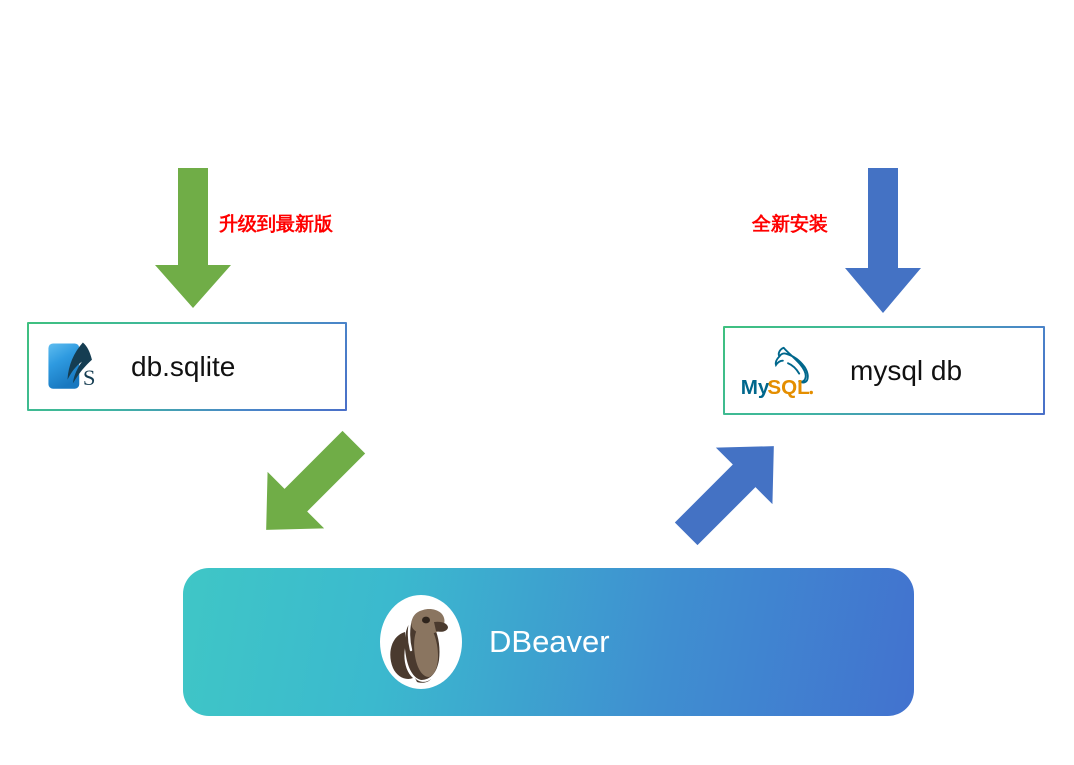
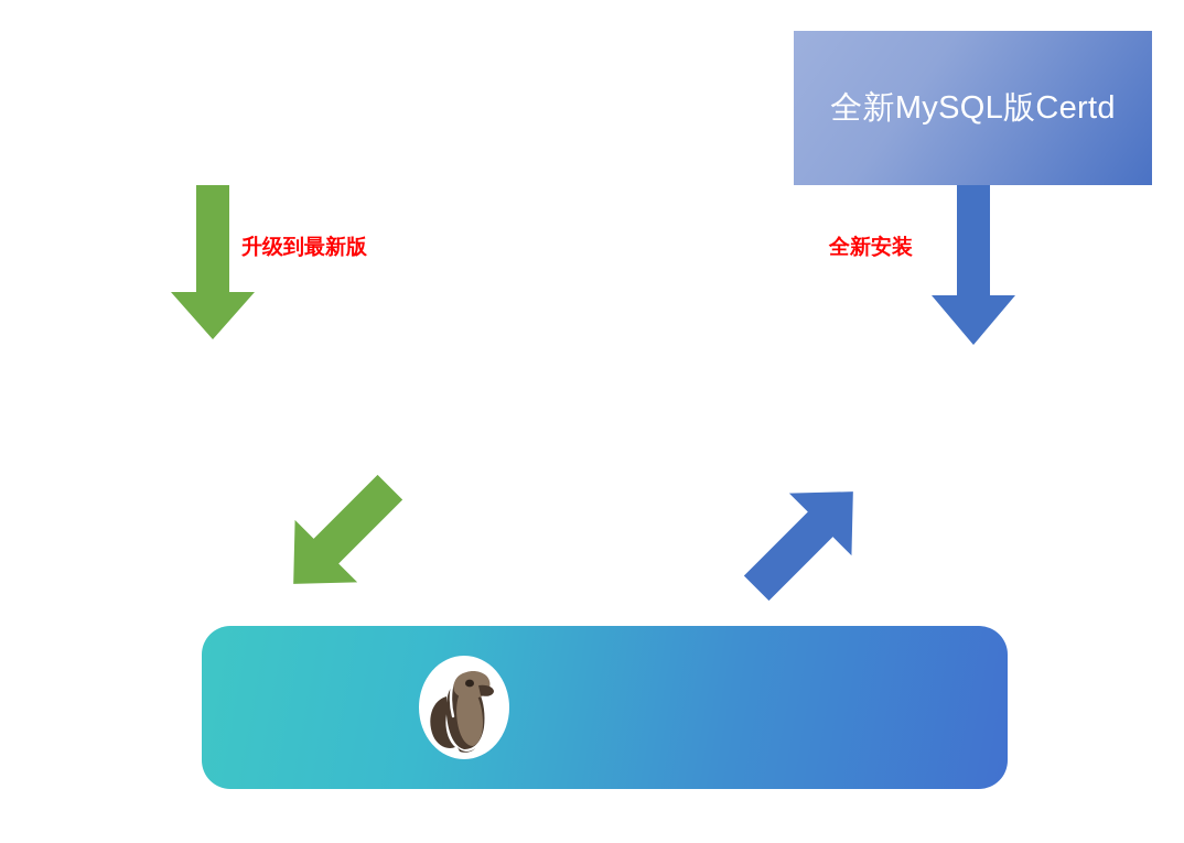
+ 全新MySQL版Certd
  升级到最新版
  全新安装
- S
- db.sqlite
- My
- SQL
- mysql db
- DBeaver
